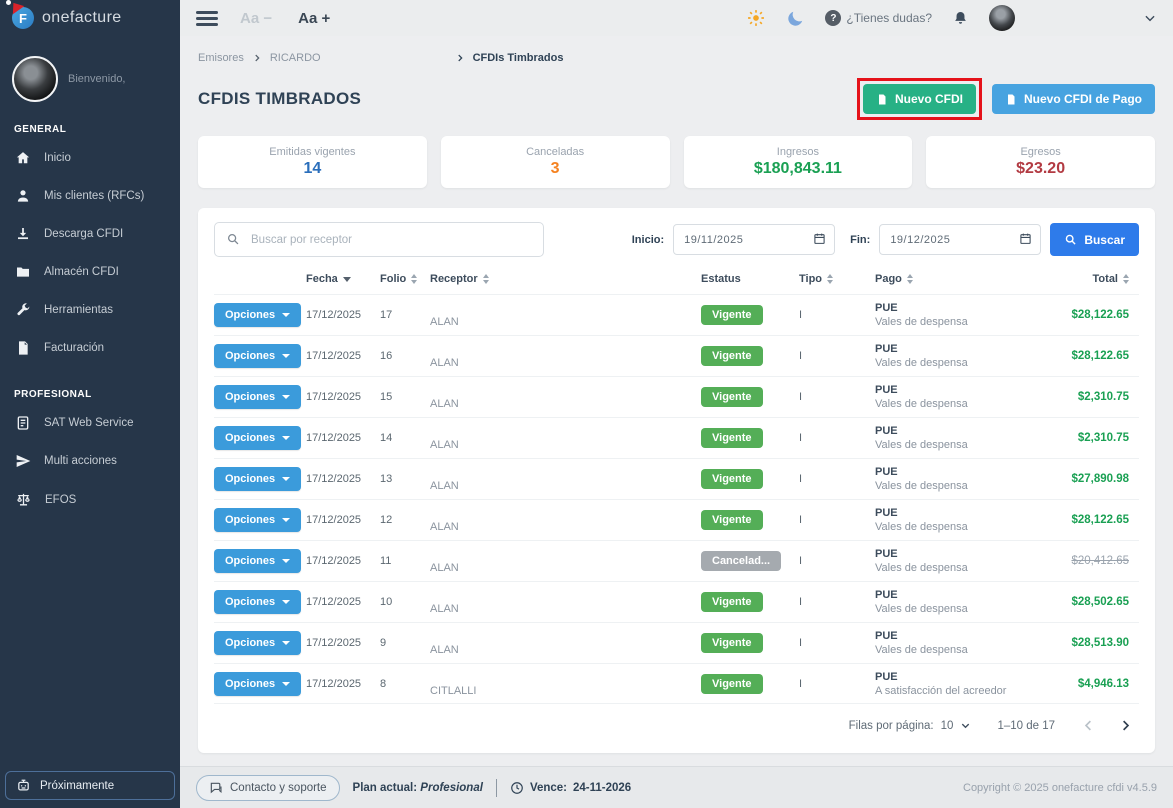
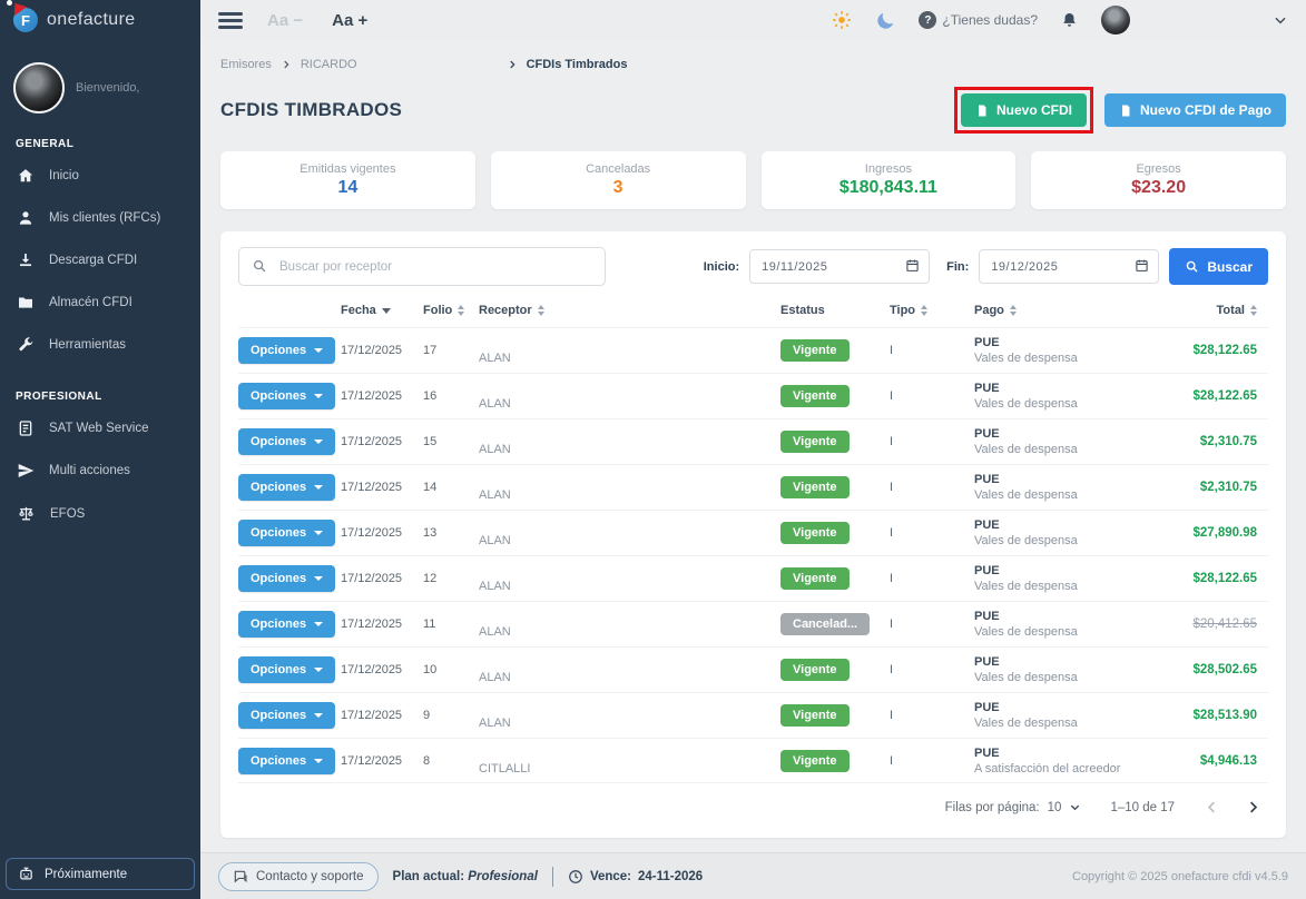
  F
  onefacture
  Bienvenido,
  GENERAL
  Inicio
  Mis clientes (RFCs)
  Descarga CFDI
  Almacén CFDI
  Herramientas
- Facturación
  PROFESIONAL
  SAT Web Service
  Multi acciones
  EFOS
  Próximamente
  Aa −
  Aa +
  ?
  ¿Tienes dudas?
  Emisores
  RICARDO
  CFDIs Timbrados
  CFDIS TIMBRADOS
  Nuevo CFDI
  Nuevo CFDI de Pago
  Emitidas vigentes
  14
  Canceladas
  3
  Ingresos
  $180,843.11
  Egresos
  $23.20
  Buscar por receptor
  Inicio:
  19/11/2025
  Fin:
  19/12/2025
  Buscar
  Fecha
  Folio
  Receptor
  Estatus
  Tipo
  Pago
  Total
  Opciones
  17/12/2025
  17
  ALAN
  Vigente
  I
  PUE
  Vales de despensa
  $28,122.65
  Opciones
  17/12/2025
  16
  ALAN
  Vigente
  I
  PUE
  Vales de despensa
  $28,122.65
  Opciones
  17/12/2025
  15
  ALAN
  Vigente
  I
  PUE
  Vales de despensa
  $2,310.75
  Opciones
  17/12/2025
  14
  ALAN
  Vigente
  I
  PUE
  Vales de despensa
  $2,310.75
  Opciones
  17/12/2025
  13
  ALAN
  Vigente
  I
  PUE
  Vales de despensa
  $27,890.98
  Opciones
  17/12/2025
  12
  ALAN
  Vigente
  I
  PUE
  Vales de despensa
  $28,122.65
  Opciones
  17/12/2025
  11
  ALAN
  Cancelad...
  I
  PUE
  Vales de despensa
  $20,412.65
  Opciones
  17/12/2025
  10
  ALAN
  Vigente
  I
  PUE
  Vales de despensa
  $28,502.65
  Opciones
  17/12/2025
  9
  ALAN
  Vigente
  I
  PUE
  Vales de despensa
  $28,513.90
  Opciones
  17/12/2025
  8
  CITLALLI
  Vigente
  I
  PUE
  A satisfacción del acreedor
  $4,946.13
  Filas por página:
  10
  1–10 de 17
  Contacto y soporte
  Plan actual: Profesional
  Vence:
  24-11-2026
  Copyright © 2025 onefacture cfdi v4.5.9
